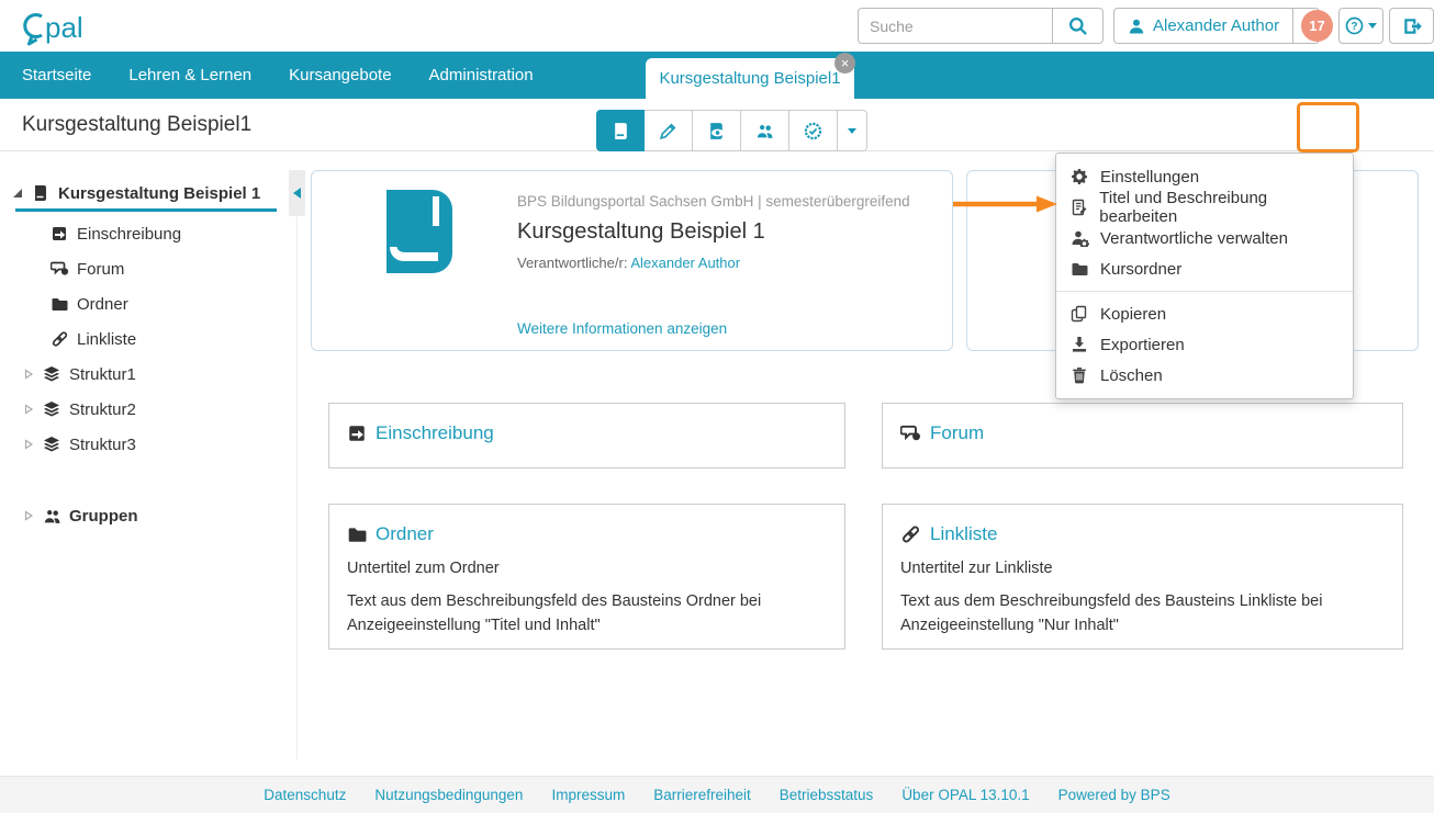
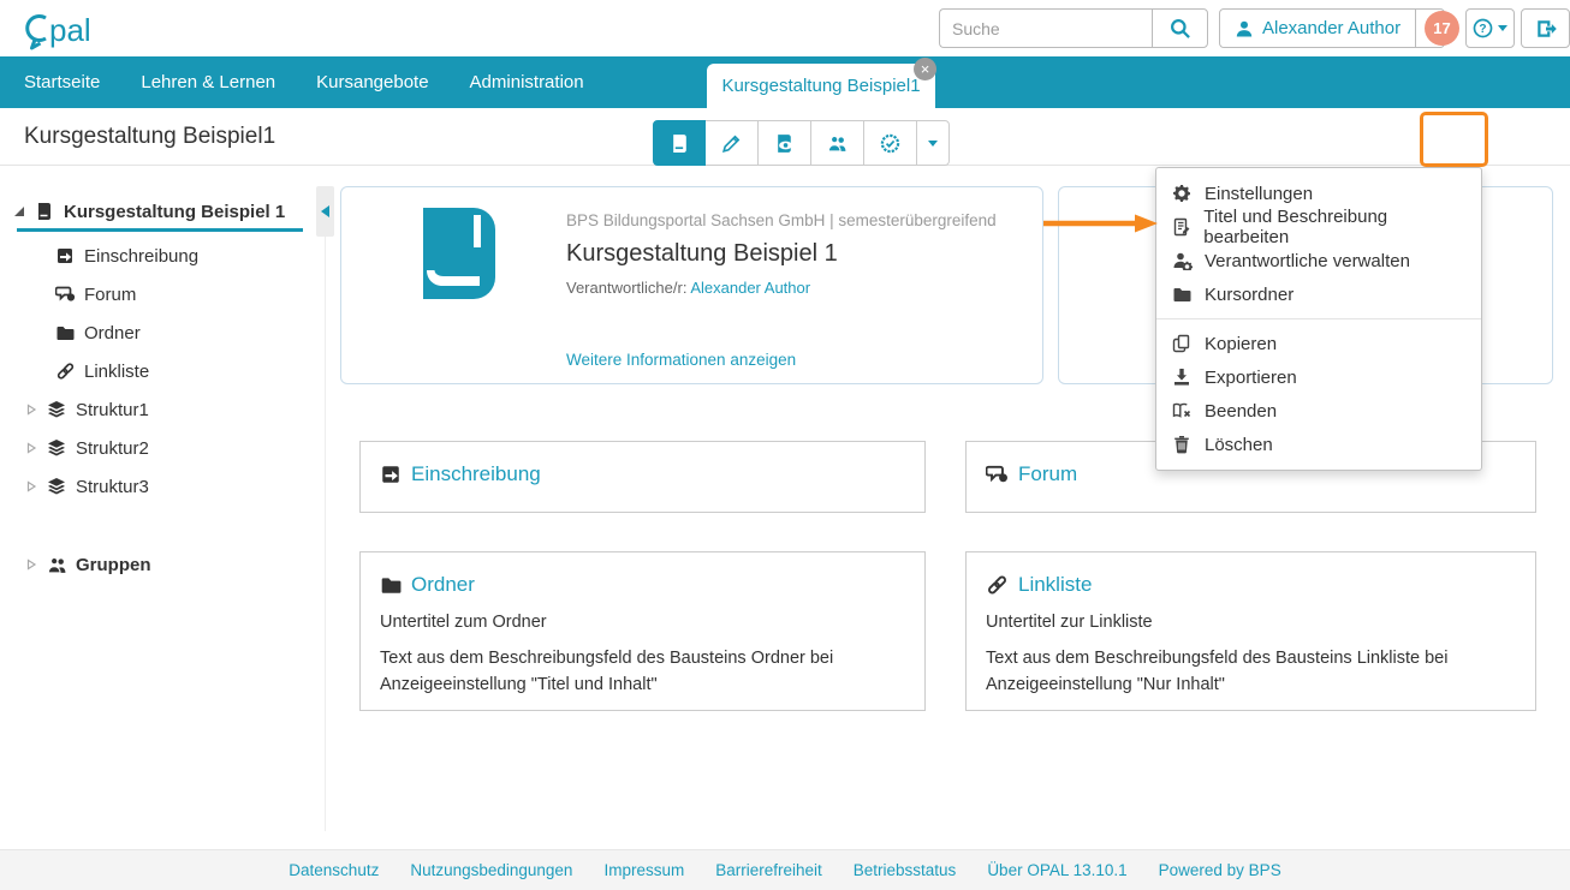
  pal
  Suche
  Alexander Author
  17
  ?
  Startseite
  Lehren & Lernen
  Kursangebote
  Administration
  Kursgestaltung Beispiel1
  ×
  Kursgestaltung Beispiel1
  Kursgestaltung Beispiel 1
  Einschreibung
  Forum
  Ordner
  Linkliste
  Struktur1
  Struktur2
  Struktur3
  Gruppen
  BPS Bildungsportal Sachsen GmbH | semesterübergreifend
  Kursgestaltung Beispiel 1
  Verantwortliche/r: Alexander Author
  Weitere Informationen anzeigen
  Einstellungen
  Titel und Beschreibung bearbeiten
  Verantwortliche verwalten
  Kursordner
  Kopieren
  Exportieren
+ Beenden
  Löschen
  Einschreibung
  Forum
  Ordner
  Untertitel zum Ordner
  Text aus dem Beschreibungsfeld des Bausteins Ordner bei Anzeigeeinstellung "Titel und Inhalt"
  Linkliste
  Untertitel zur Linkliste
  Text aus dem Beschreibungsfeld des Bausteins Linkliste bei Anzeigeeinstellung "Nur Inhalt"
  Datenschutz
  Nutzungsbedingungen
  Impressum
  Barrierefreiheit
  Betriebsstatus
  Über OPAL 13.10.1
  Powered by BPS
